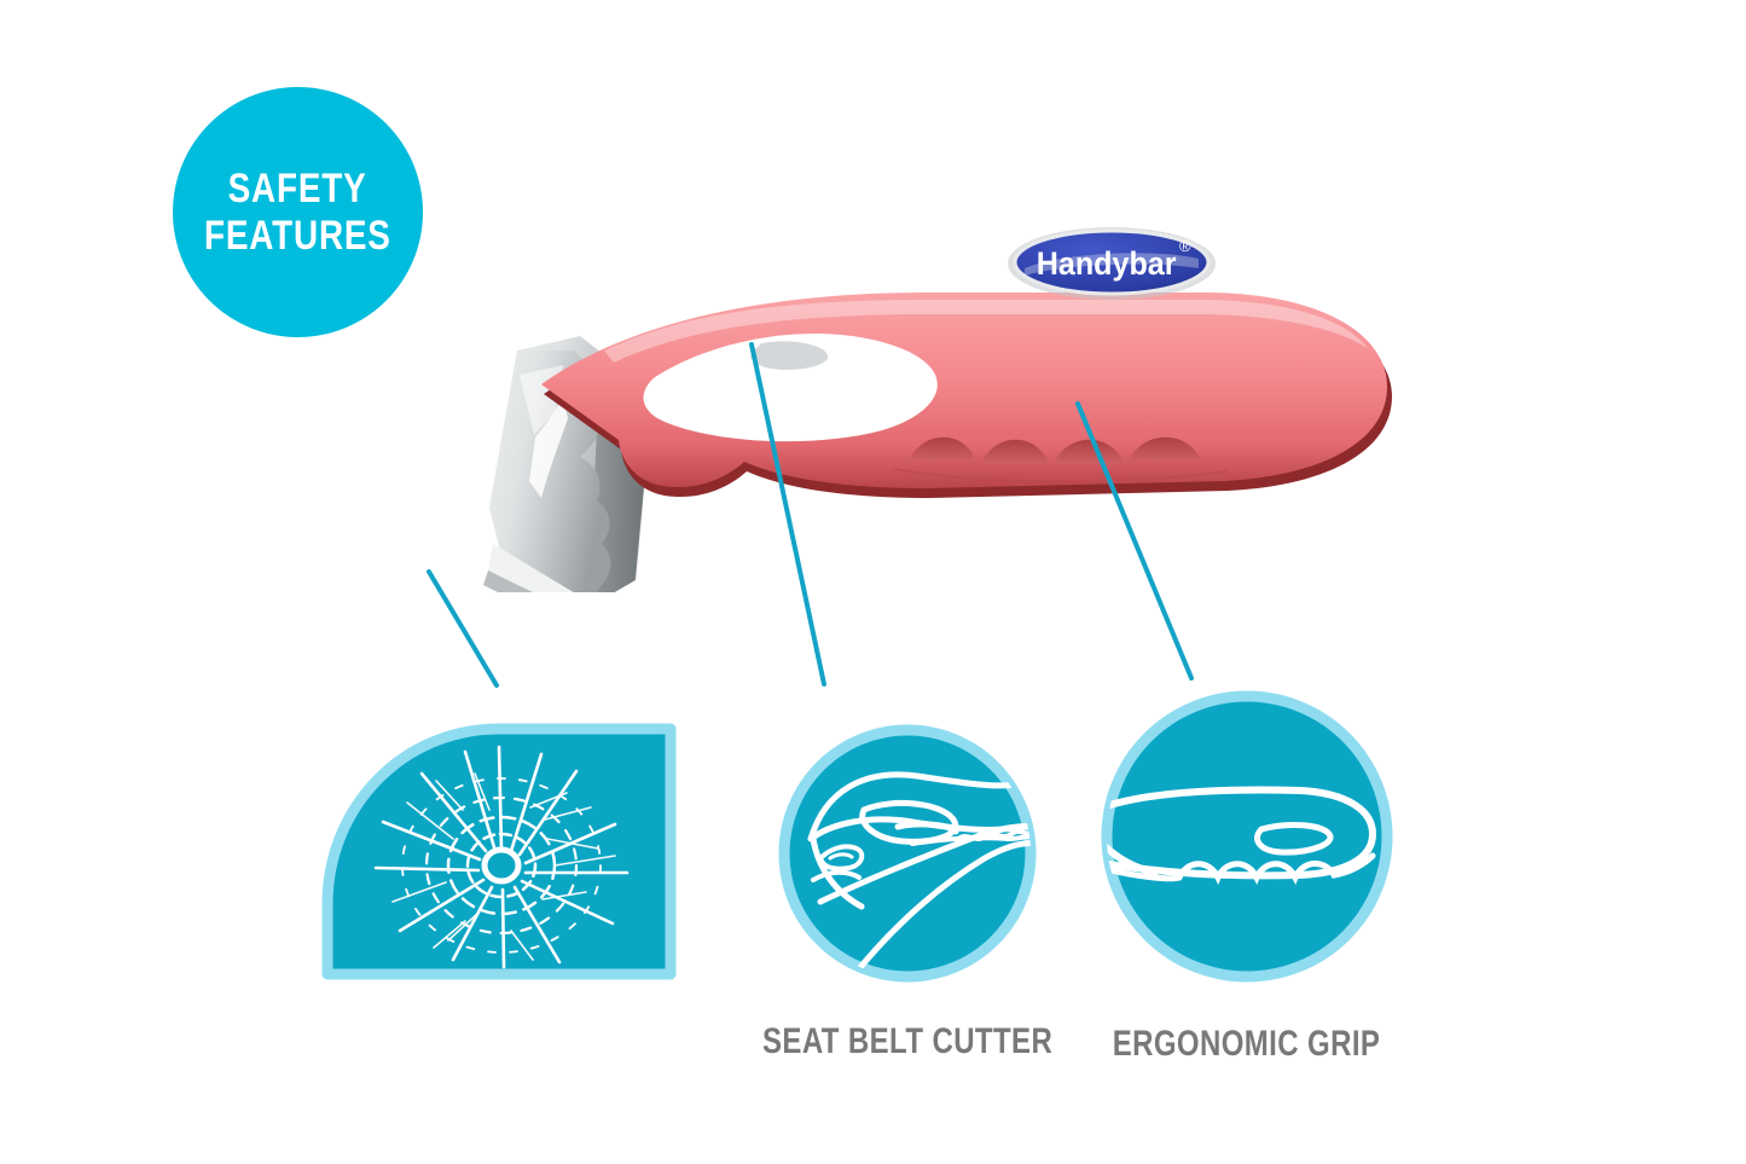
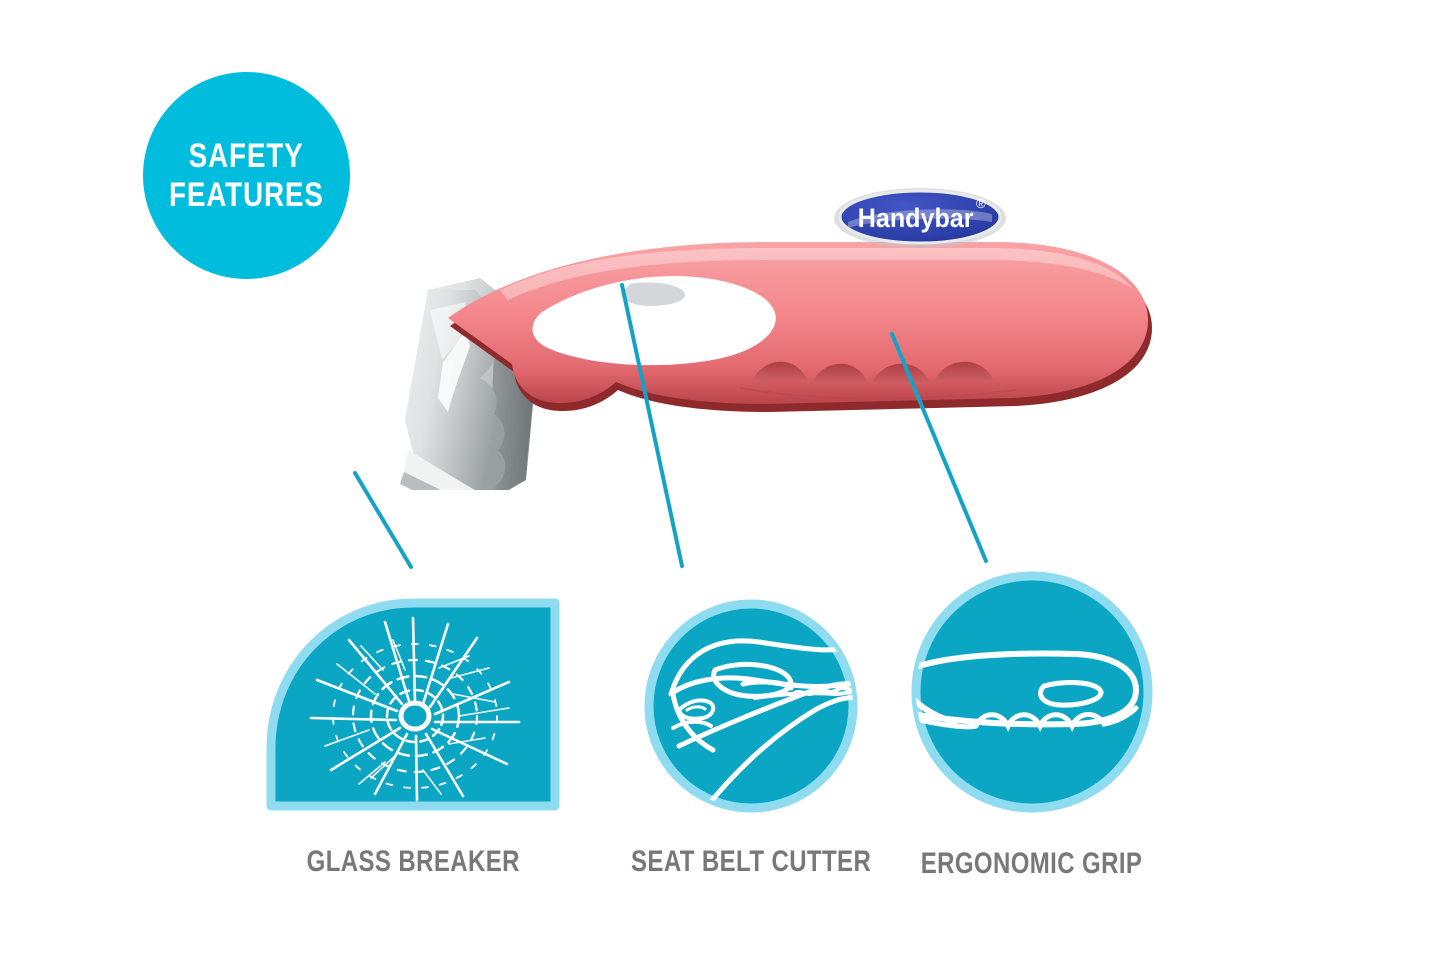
  SAFETY
  FEATURES
  Handybar
  ®
+ GLASS BREAKER
  SEAT BELT CUTTER
  ERGONOMIC GRIP
